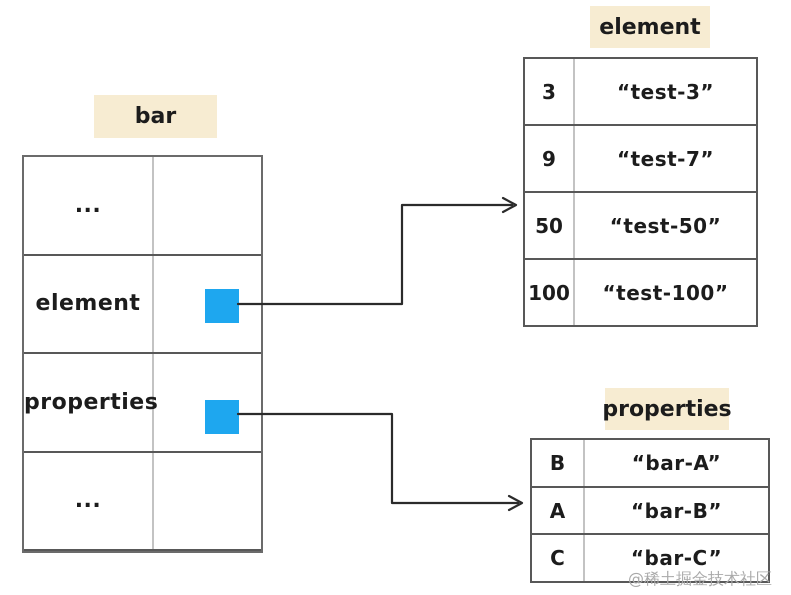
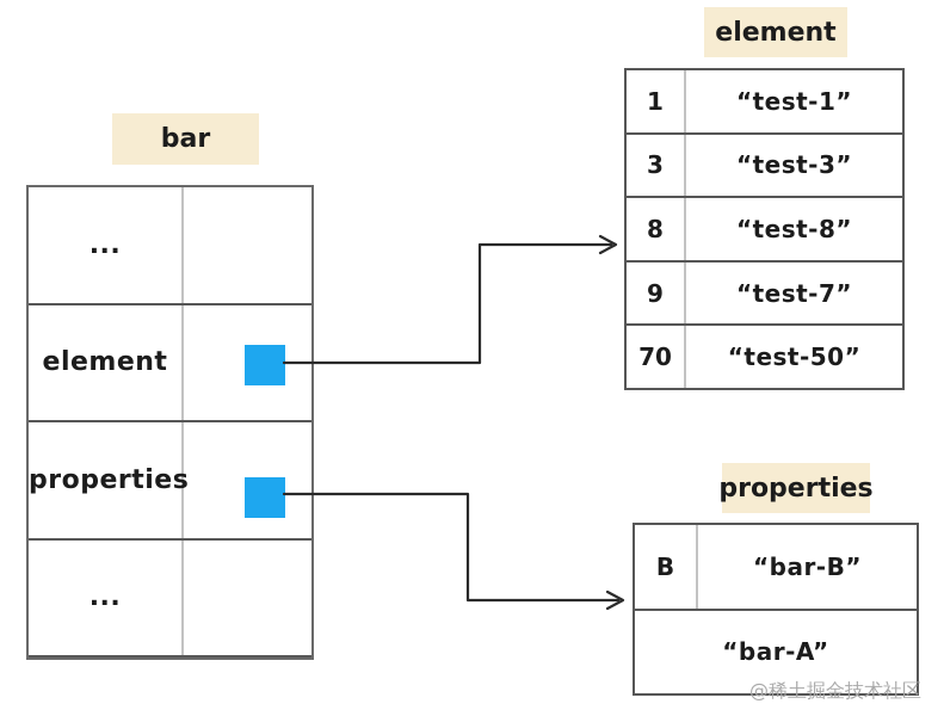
  bar
  ...
  element
  properties
  ...
  element
+ 1
+ “test-1”
  3
  “test-3”
+ 8
+ “test-8”
  9
  “test-7”
- 50
+ 70
  “test-50”
- 100
- “test-100”
  properties
  B
- “bar-A”
+ “bar-B”
- A
- “bar-B”
+ “bar-A”
- C
- “bar-C”
  @稀土掘金技术社区
